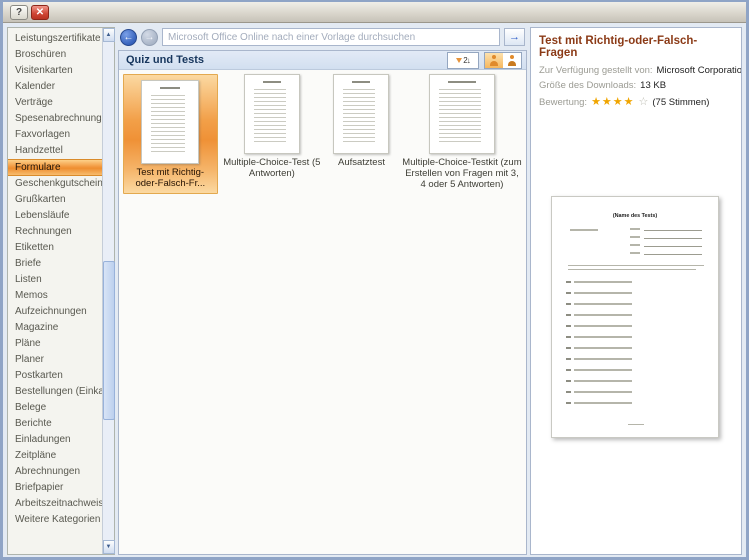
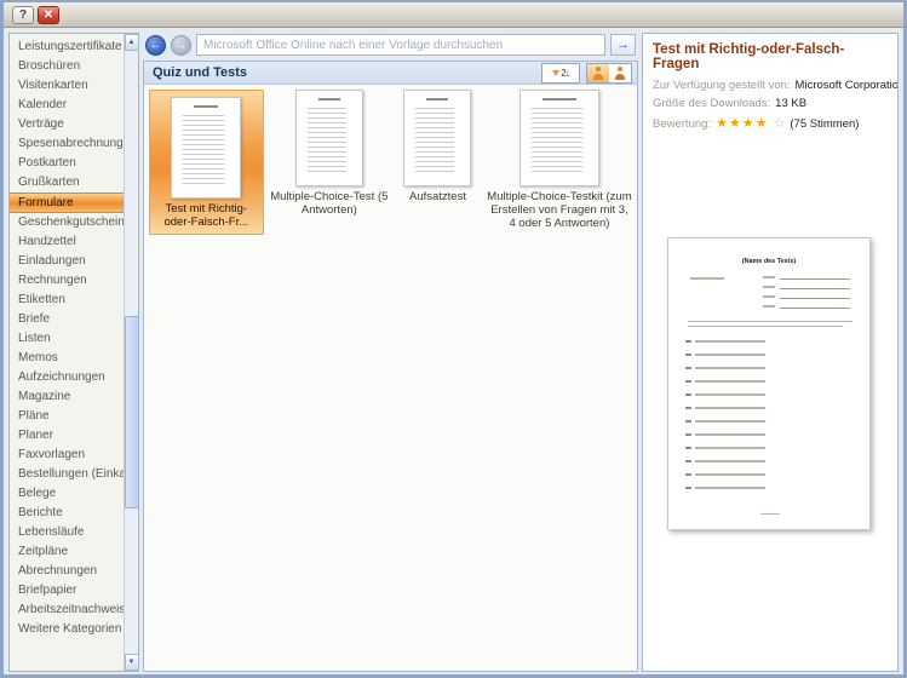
  ?
  ✕
  Leistungszertifikate
  Broschüren
  Visitenkarten
  Kalender
  Verträge
  Spesenabrechnung
- Faxvorlagen
+ Postkarten
- Handzettel
+ Grußkarten
  Formulare
  Geschenkgutschein
- Grußkarten
+ Handzettel
- Lebensläufe
+ Einladungen
  Rechnungen
  Etiketten
  Briefe
  Listen
  Memos
  Aufzeichnungen
  Magazine
  Pläne
  Planer
- Postkarten
+ Faxvorlagen
  Bestellungen (Eink
  Belege
  Berichte
- Einladungen
+ Lebensläufe
  Zeitpläne
  Abrechnungen
  Briefpapier
  Arbeitszeitnachweis
  Weitere Kategorien
  ←
  →
  Microsoft Office Online nach einer Vorlage durchsuchen
  →
  Quiz und Tests
  2↓
  Test mit Richtig-oder-Falsch-Fr...
  Multiple-Choice-Test (5 Antworten)
  Aufsatztest
  Multiple-Choice-Testkit (zum Erstellen von Fragen mit 3, 4 oder 5 Antworten)
  Test mit Richtig-oder-Falsch-Fragen
  Zur Verfügung gestellt von:
  Microsoft Corporatio
  Größe des Downloads:
  13 KB
  Bewertung:
  ★★★★
  ☆
  (75 Stimmen)
